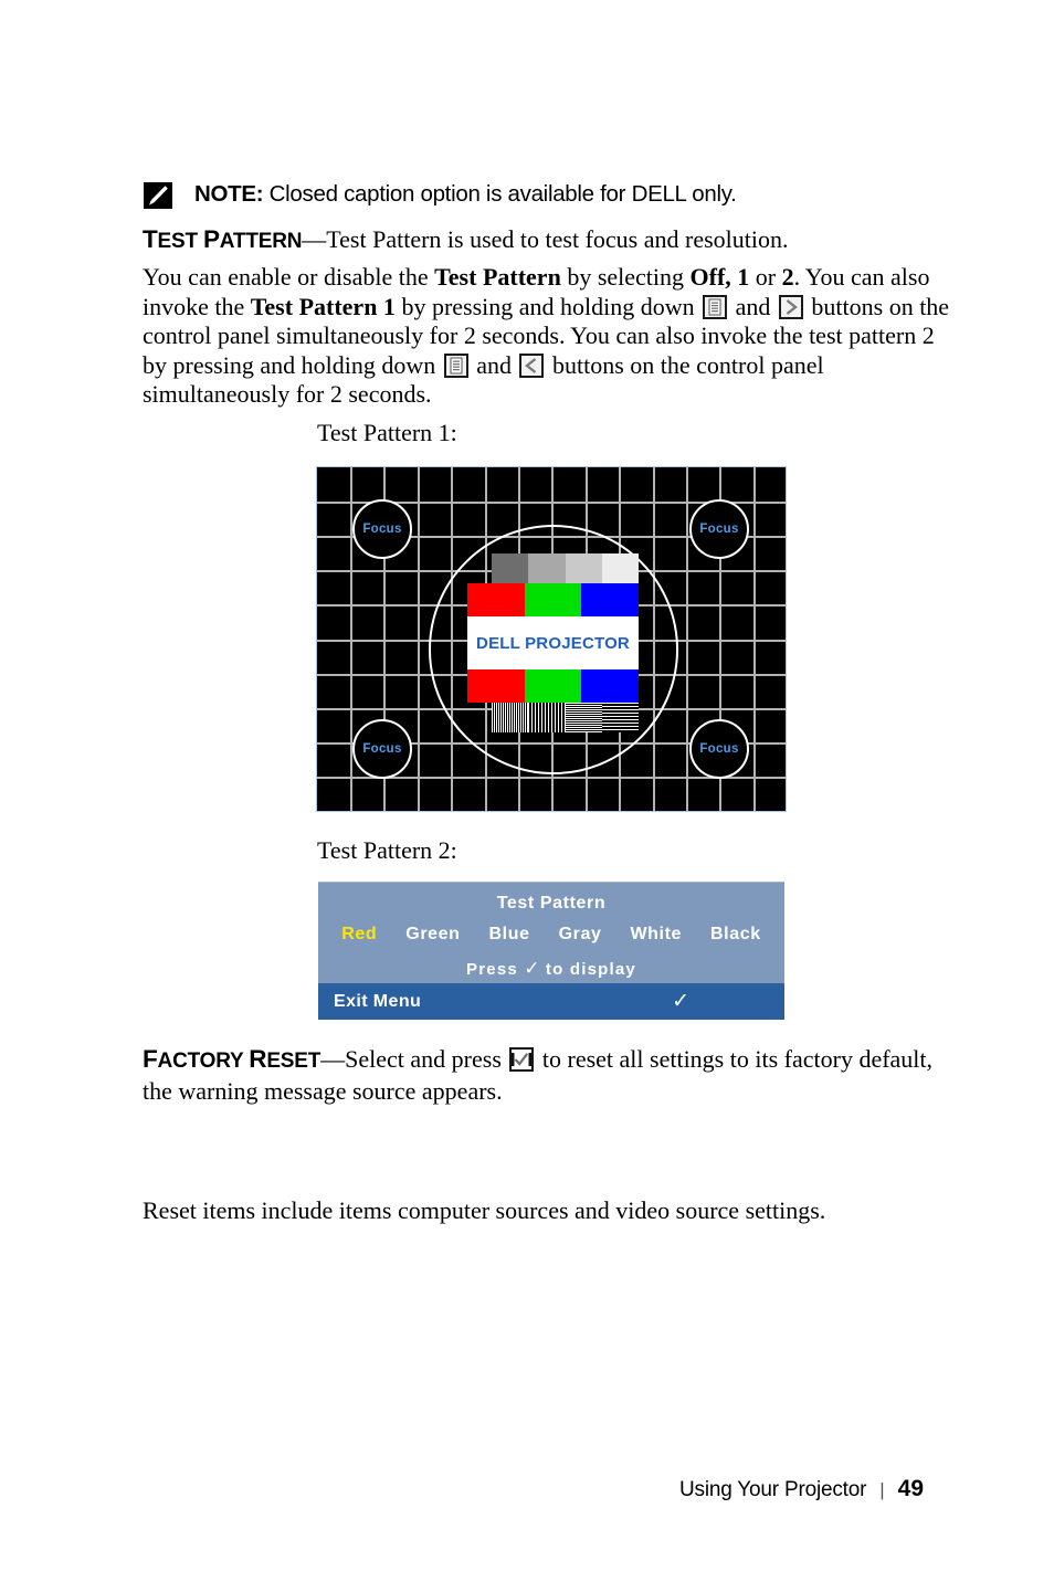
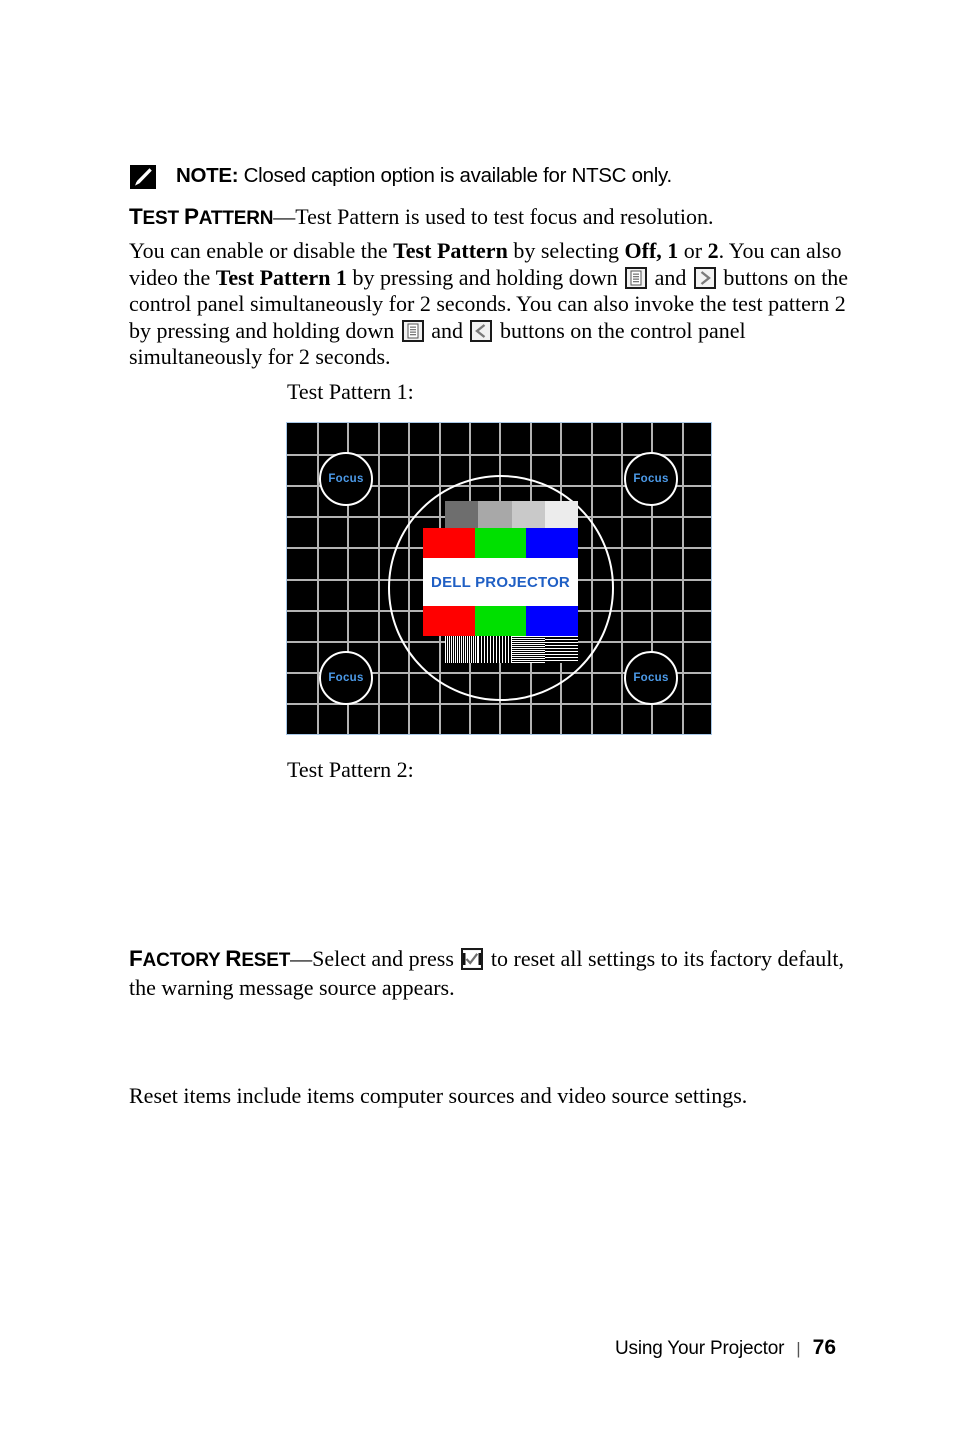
- NOTE: Closed caption option is available for DELL only.
+ NOTE: Closed caption option is available for NTSC only.
  TEST PATTERN—Test Pattern is used to test focus and resolution.
- You can enable or disable the Test Pattern by selecting Off, 1 or 2. You can also invoke the Test Pattern 1 by pressing and holding down and buttons on the control panel simultaneously for 2 seconds. You can also invoke the test pattern 2 by pressing and holding down and buttons on the control panel simultaneously for 2 seconds.
+ You can enable or disable the Test Pattern by selecting Off, 1 or 2. You can also video the Test Pattern 1 by pressing and holding down and buttons on the control panel simultaneously for 2 seconds. You can also invoke the test pattern 2 by pressing and holding down and buttons on the control panel simultaneously for 2 seconds.
  Test Pattern 1:
  DELL PROJECTOR
  Focus
  Focus
  Focus
  Focus
  Test Pattern 2:
- Test Pattern
- Red
- Green
- Blue
- Gray
- White
- Black
- Press ✓ to display
- Exit Menu
- ✓
  FACTORY RESET—Select and press to reset all settings to its factory default, the warning message source appears.
  Reset items include items computer sources and video source settings.
  Using Your Projector
  |
- 49
+ 76
